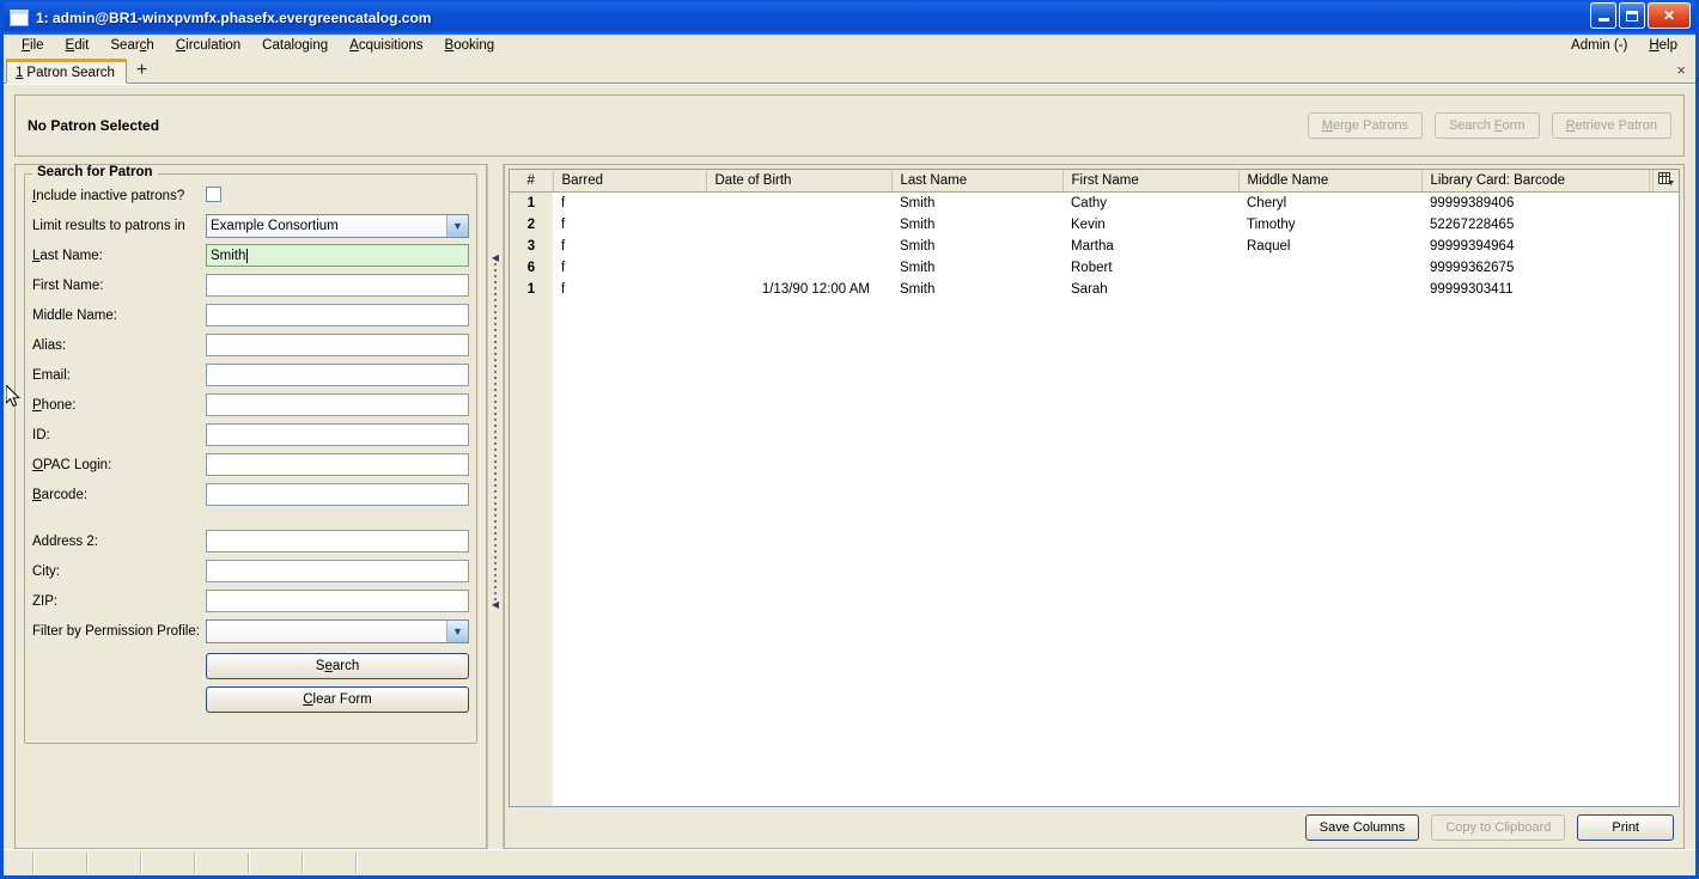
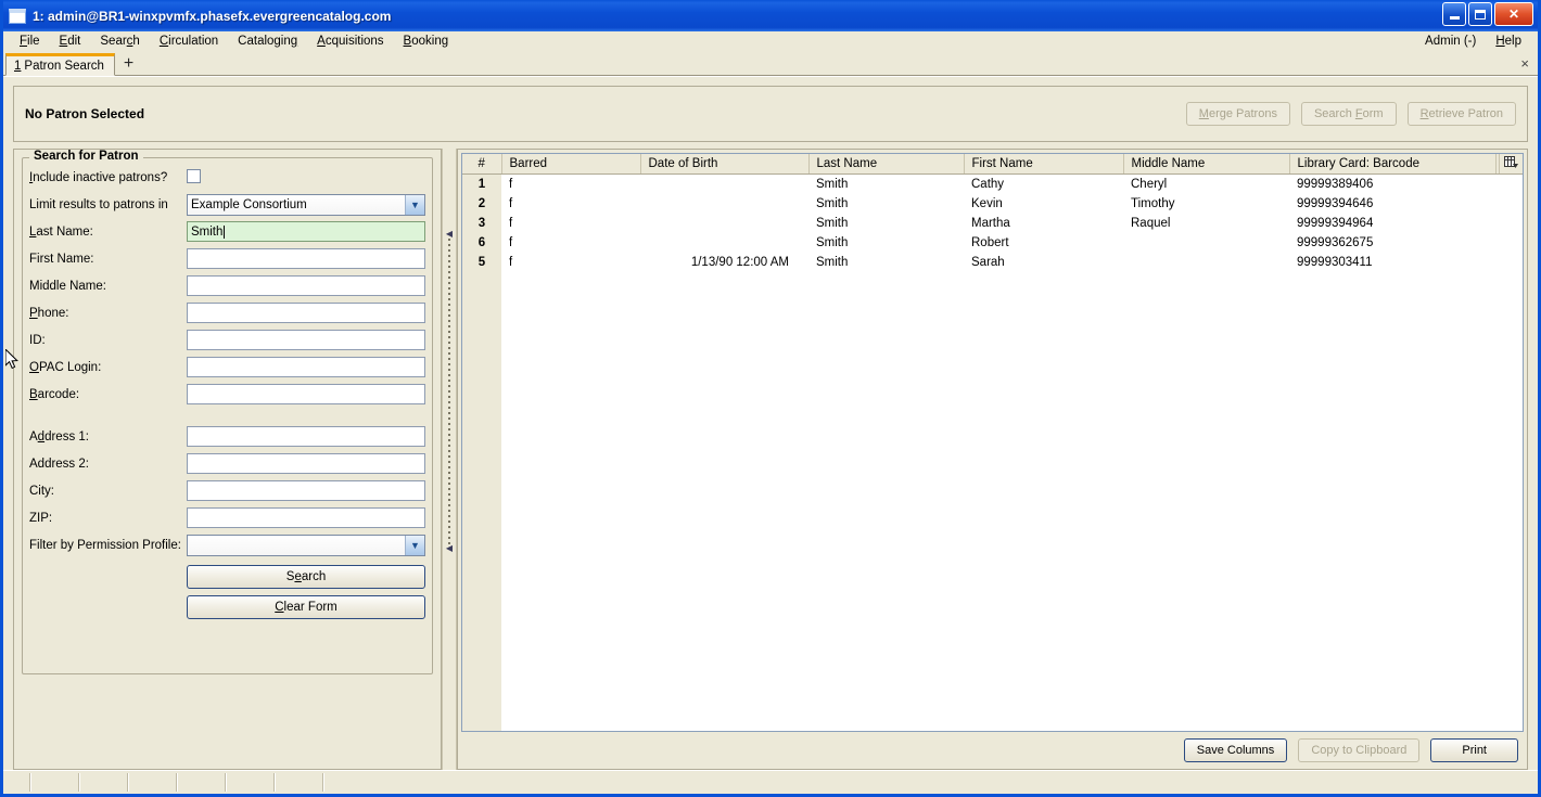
  1: admin@BR1-winxpvmfx.phasefx.evergreencatalog.com
  ✕
  File
  Edit
  Search
  Circulation
  Cataloging
  Acquisitions
  Booking
  Admin (-)
  Help
  1
  Patron Search
  +
  ×
  No Patron Selected
  Merge Patrons
  Search Form
  Retrieve Patron
  Search for Patron
  Include inactive patrons?
  Limit results to patrons in
  Example Consortium
  ▼
  Last Name:
  Smith
  First Name:
  Middle Name:
- Alias:
- Email:
  Phone:
  ID:
  OPAC Login:
  Barcode:
+ Address 1:
  Address 2:
  City:
  ZIP:
  Filter by Permission Profile:
  ▼
  Search
  Clear Form
  ◀
  ◀
  #	Barred	Date of Birth	Last Name	First Name	Middle Name	Library Card: Barcode
  1	f		Smith	Cathy	Cheryl	99999389406
- 2	f		Smith	Kevin	Timothy	52267228465
+ 2	f		Smith	Kevin	Timothy	99999394646
  3	f		Smith	Martha	Raquel	99999394964
  6	f		Smith	Robert		99999362675
- 1	f	1/13/90 12:00 AM	Smith	Sarah		99999303411
+ 5	f	1/13/90 12:00 AM	Smith	Sarah		99999303411
  Save Columns
  Copy to Clipboard
  Print
